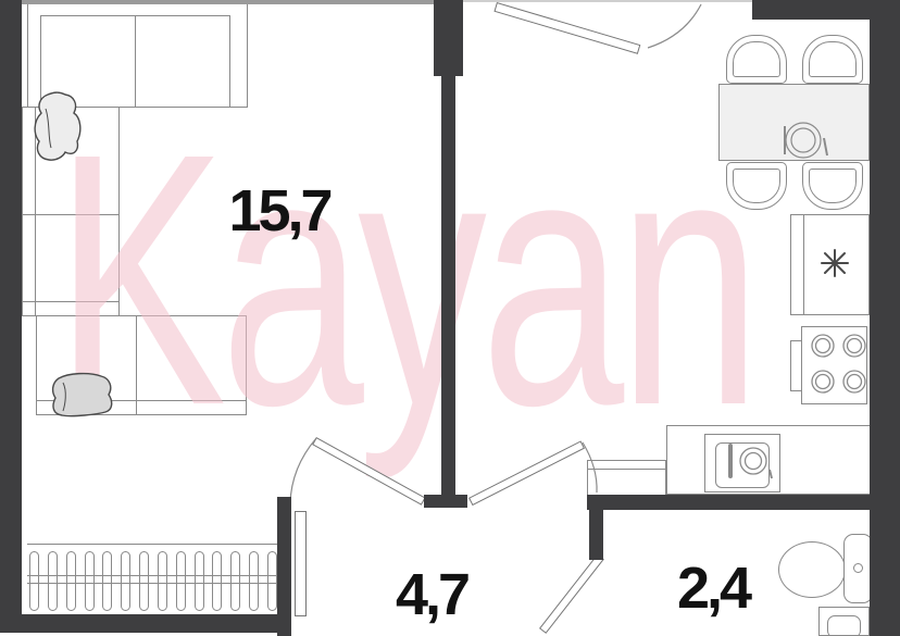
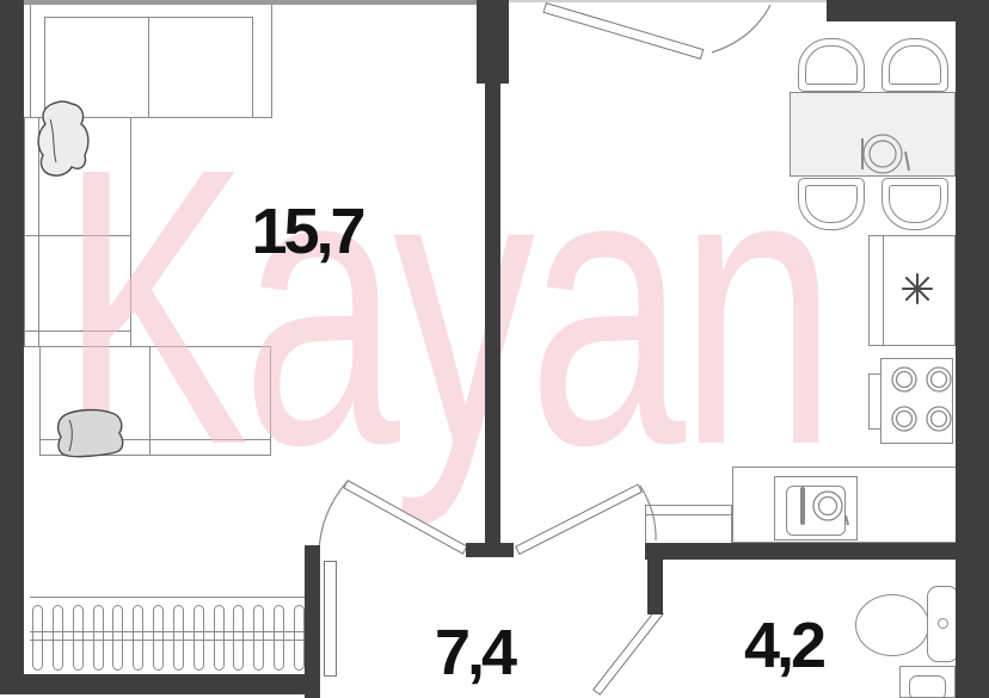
  Kayan
  15,7
- 4,7
+ 7,4
- 2,4
+ 4,2
